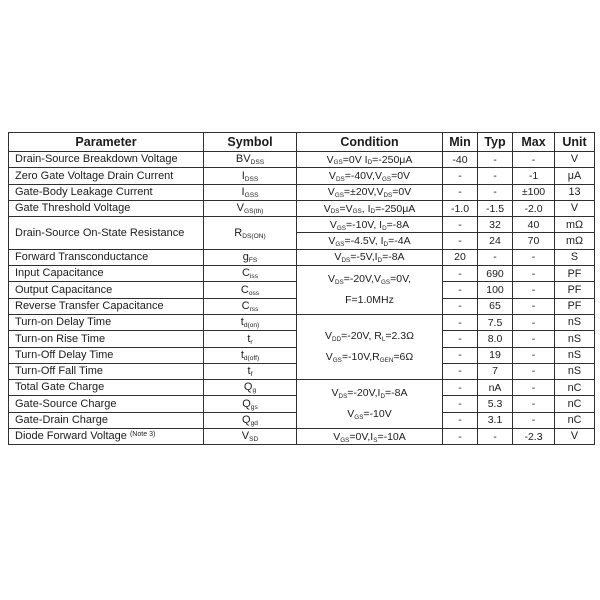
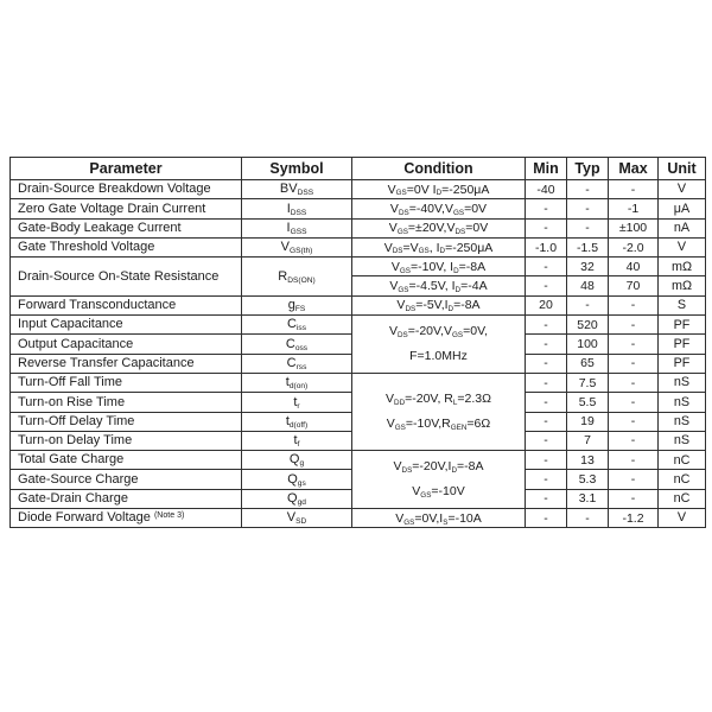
  Parameter	Symbol	Condition	Min	Typ	Max	Unit
  Drain-Source Breakdown Voltage	BV	V =0V I =-250μA	-40	-	-	V
  Zero Gate Voltage Drain Current	I	V =-40V,V =0V	-	-	-1	μA
- Gate-Body Leakage Current	I	V =±20V,V =0V	-	-	±100	13
+ Gate-Body Leakage Current	I	V =±20V,V =0V	-	-	±100	nA
  Gate Threshold Voltage	V	V =V , I =-250μA	-1.0	-1.5	-2.0	V
  Drain-Source On-State Resistance	R	V =-10V, I =-8A	-	32	40	mΩ
- V =-4.5V, I =-4A	-	24	70	mΩ
+ V =-4.5V, I =-4A	-	48	70	mΩ
  Forward Transconductance	g	V =-5V,I =-8A	20	-	-	S
- Input Capacitance	C	V =-20V,V =0V,F=1.0MHz	-	690	-	PF
+ Input Capacitance	C	V =-20V,V =0V,F=1.0MHz	-	520	-	PF
  Output Capacitance	C	-	100	-	PF
  Reverse Transfer Capacitance	C	-	65	-	PF
- Turn-on Delay Time	t	V =-20V, R =2.3ΩV =-10V,R =6Ω	-	7.5	-	nS
+ Turn-Off Fall Time	t	V =-20V, R =2.3ΩV =-10V,R =6Ω	-	7.5	-	nS
- Turn-on Rise Time	t	-	8.0	-	nS
+ Turn-on Rise Time	t	-	5.5	-	nS
  Turn-Off Delay Time	t	-	19	-	nS
- Turn-Off Fall Time	t	-	7	-	nS
+ Turn-on Delay Time	t	-	7	-	nS
- Total Gate Charge	Q	V =-20V,I =-8AV =-10V	-	nA	-	nC
+ Total Gate Charge	Q	V =-20V,I =-8AV =-10V	-	13	-	nC
  Gate-Source Charge	Q	-	5.3	-	nC
  Gate-Drain Charge	Q	-	3.1	-	nC
- Diode Forward Voltage	V	V =0V,I =-10A	-	-	-2.3	V
+ Diode Forward Voltage	V	V =0V,I =-10A	-	-	-1.2	V
